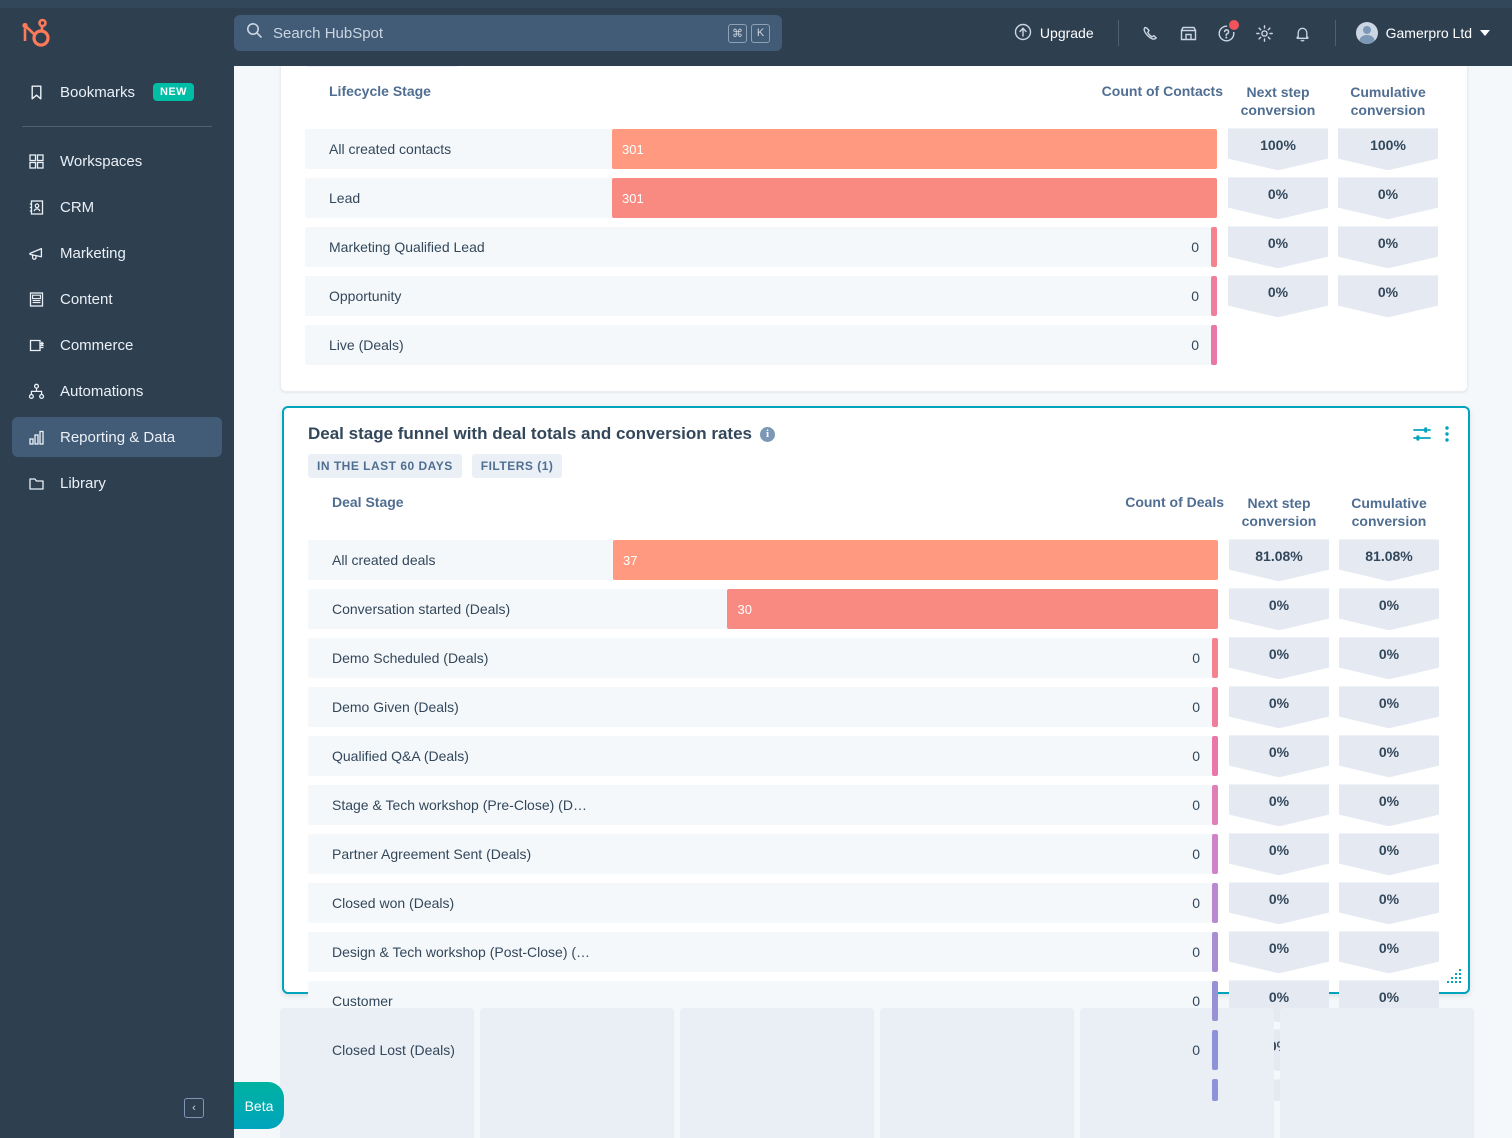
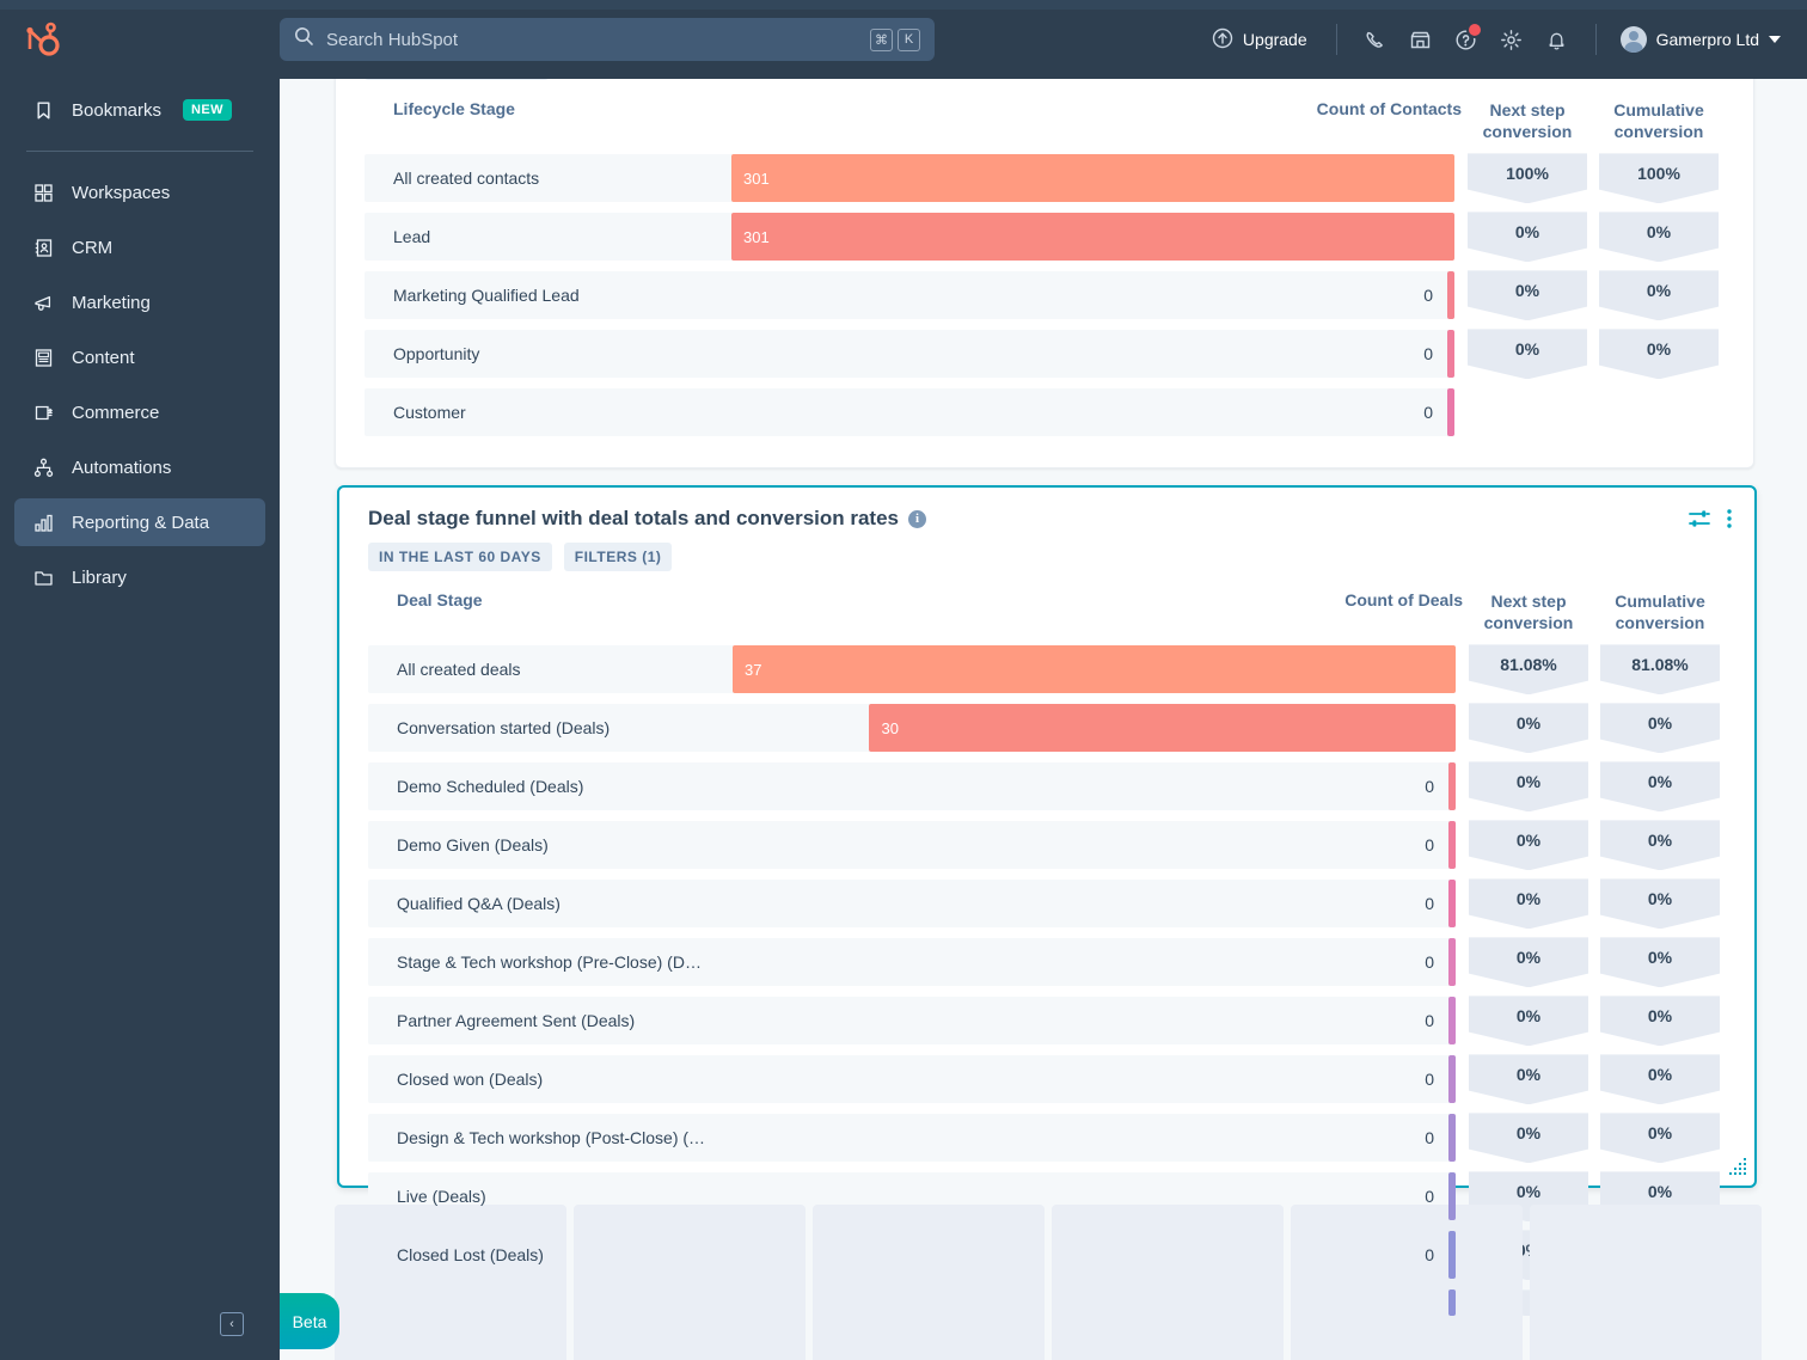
  Search HubSpot
  ⌘
  K
  Upgrade
  Gamerpro Ltd
  Bookmarks
  NEW
  Workspaces
  CRM
  Marketing
  Content
  Commerce
  Automations
  Reporting & Data
  Library
  ‹
  Beta
  Lifecycle Stage
  Count of Contacts
  Next step
  conversion
  Cumulative
  conversion
  301
  All created contacts
  100%
  100%
  301
  Lead
  0%
  0%
  Marketing Qualified Lead
  0
  0%
  0%
  Opportunity
  0
  0%
  0%
- Live (Deals)
+ Customer
  0
  Deal stage funnel with deal totals and conversion rates
  i
  IN THE LAST 60 DAYS
  FILTERS (1)
  Deal Stage
  Count of Deals
  Next step
  conversion
  Cumulative
  conversion
  37
  All created deals
  81.08%
  81.08%
  30
  Conversation started (Deals)
  0%
  0%
  Demo Scheduled (Deals)
  0
  0%
  0%
  Demo Given (Deals)
  0
  0%
  0%
  Qualified Q&A (Deals)
  0
  0%
  0%
  Stage & Tech workshop (Pre-Close) (D…
  0
  0%
  0%
  Partner Agreement Sent (Deals)
  0
  0%
  0%
  Closed won (Deals)
  0
  0%
  0%
  Design & Tech workshop (Post-Close) (…
  0
  0%
  0%
- Customer
+ Live (Deals)
  0
  0%
  0%
  Closed Lost (Deals)
  0
